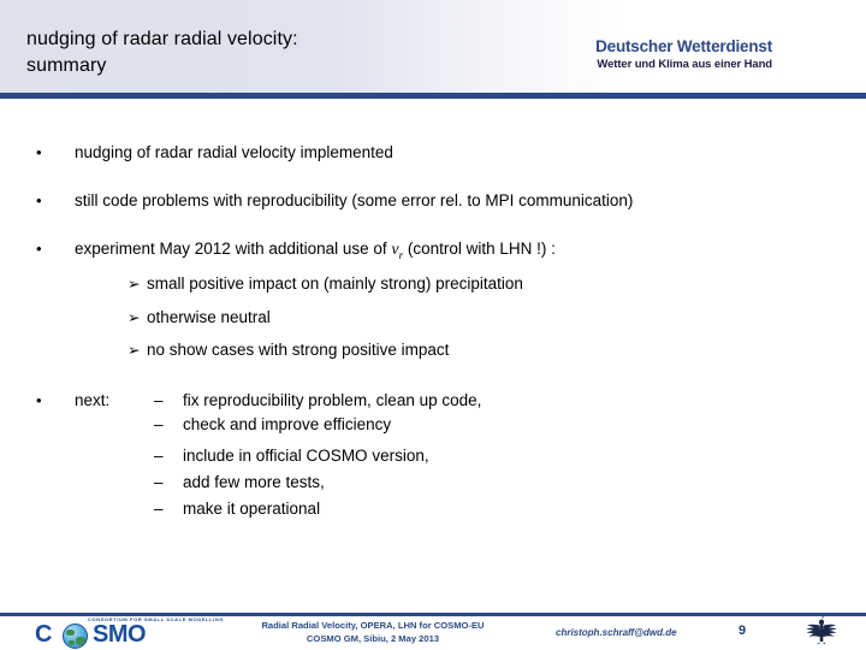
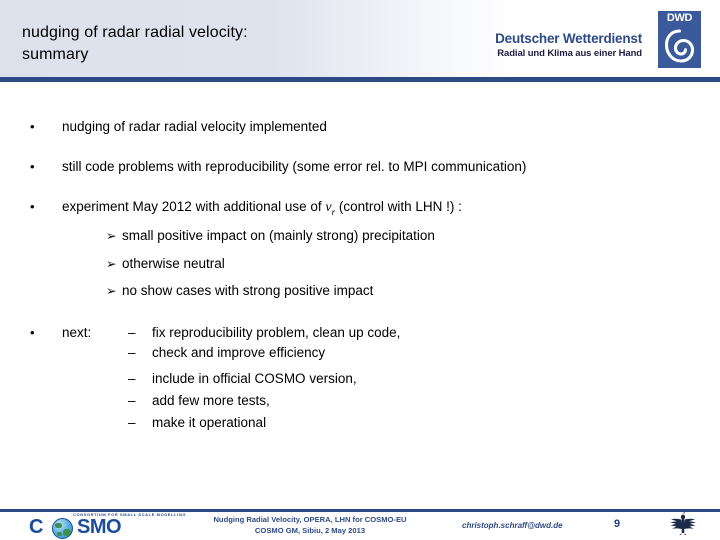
  nudging of radar radial velocity:
  summary
  Deutscher Wetterdienst
- Wetter und Klima aus einer Hand
+ Radial und Klima aus einer Hand
+ DWD
  •
  nudging of radar radial velocity implemented
  •
  still code problems with reproducibility (some error rel. to MPI communication)
  •
  experiment May 2012 with additional use of vr (control with LHN !) :
  ➢
  small positive impact on (mainly strong) precipitation
  ➢
  otherwise neutral
  ➢
  no show cases with strong positive impact
  •
  next:
  –
  fix reproducibility problem, clean up code,
  –
  check and improve efficiency
  –
  include in official COSMO version,
  –
  add few more tests,
  –
  make it operational
  C
  SMO
- Radial Radial Velocity, OPERA, LHN for COSMO-EU
+ Nudging Radial Velocity, OPERA, LHN for COSMO-EU
  COSMO GM, Sibiu, 2 May 2013
  christoph.schraff@dwd.de
  9
